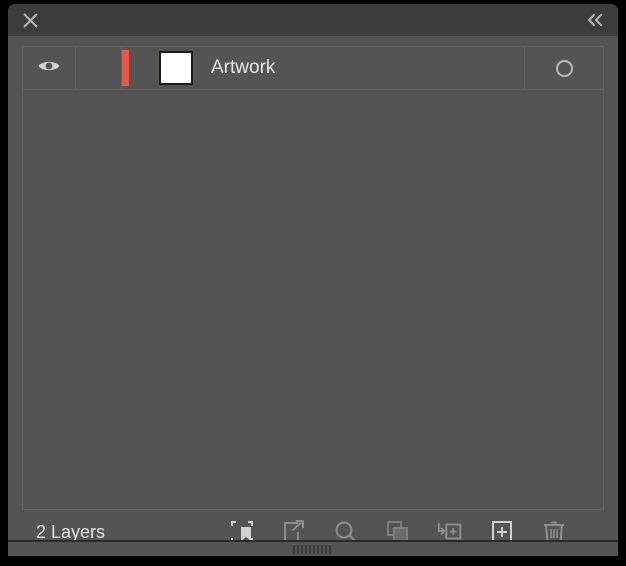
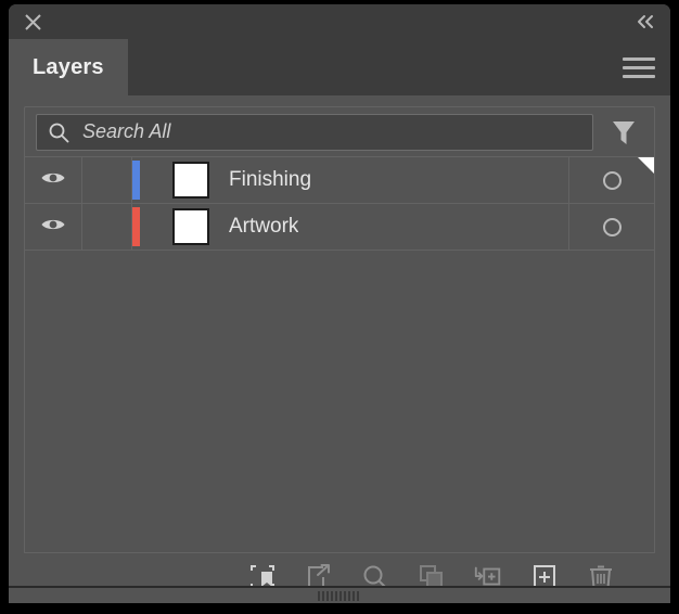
+ Layers
+ Search All
+ Finishing
  Artwork
- 2 Layers
